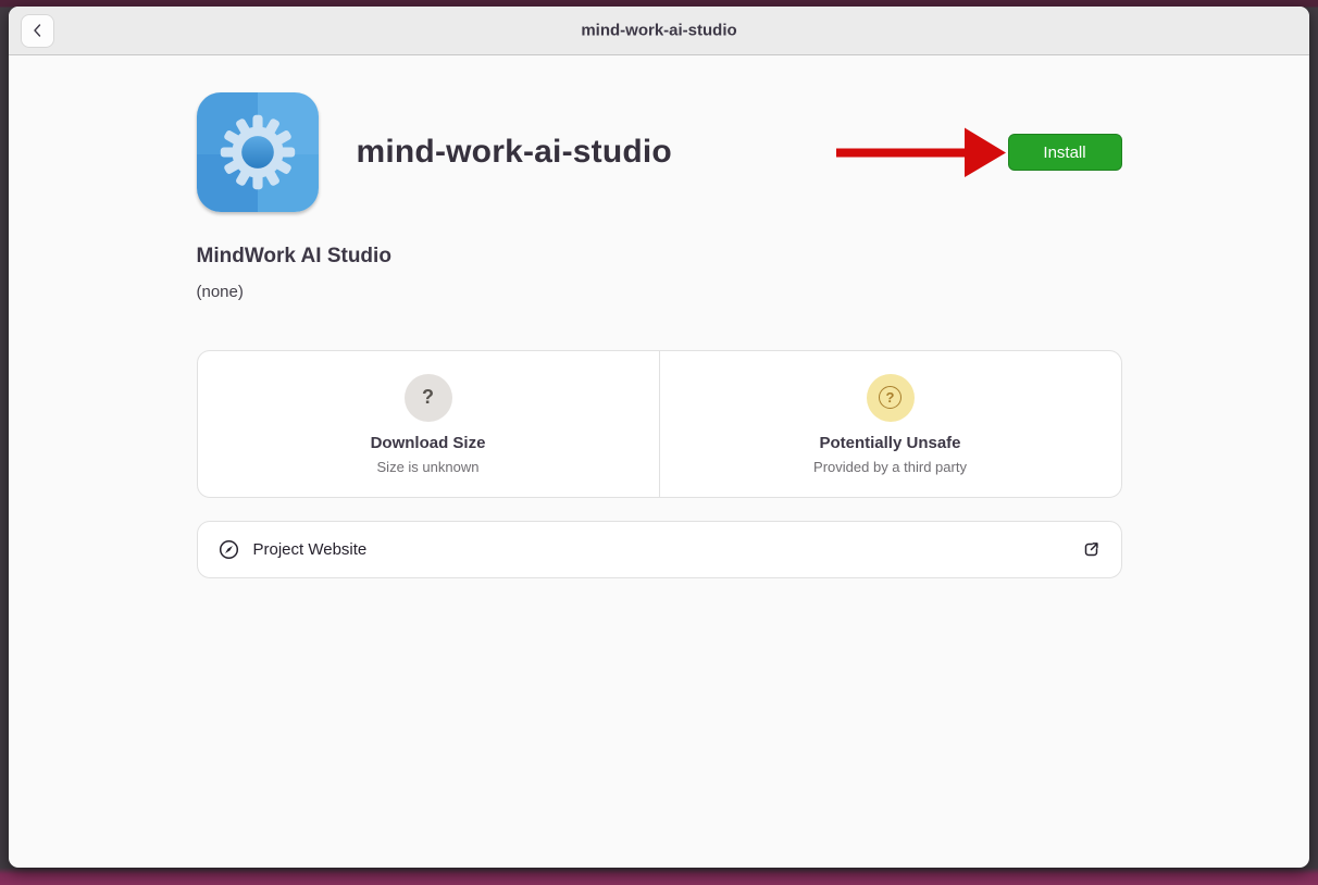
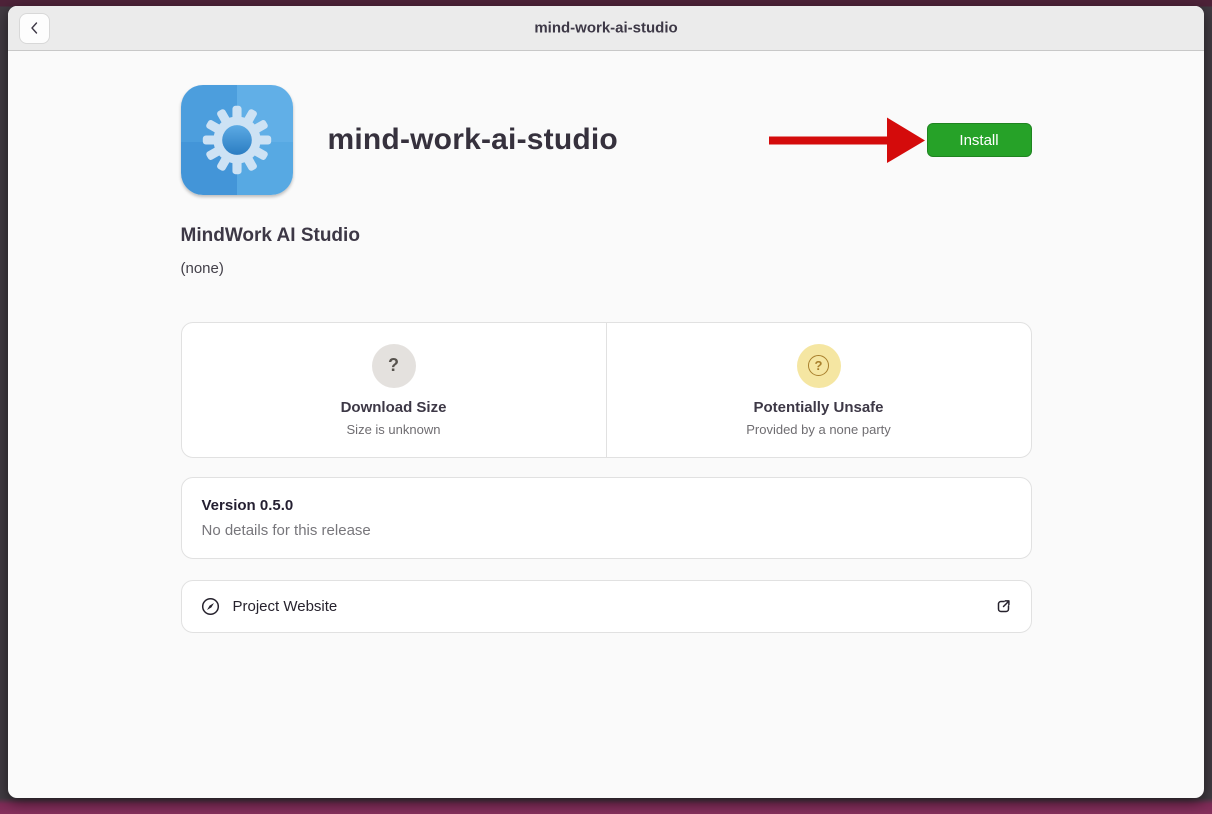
  mind-work-ai-studio
  mind-work-ai-studio
  Install
  MindWork AI Studio
  (none)
  ?
  Download Size
  Size is unknown
  ?
  Potentially Unsafe
- Provided by a third party
+ Provided by a none party
+ Version 0.5.0
+ No details for this release
  Project Website
